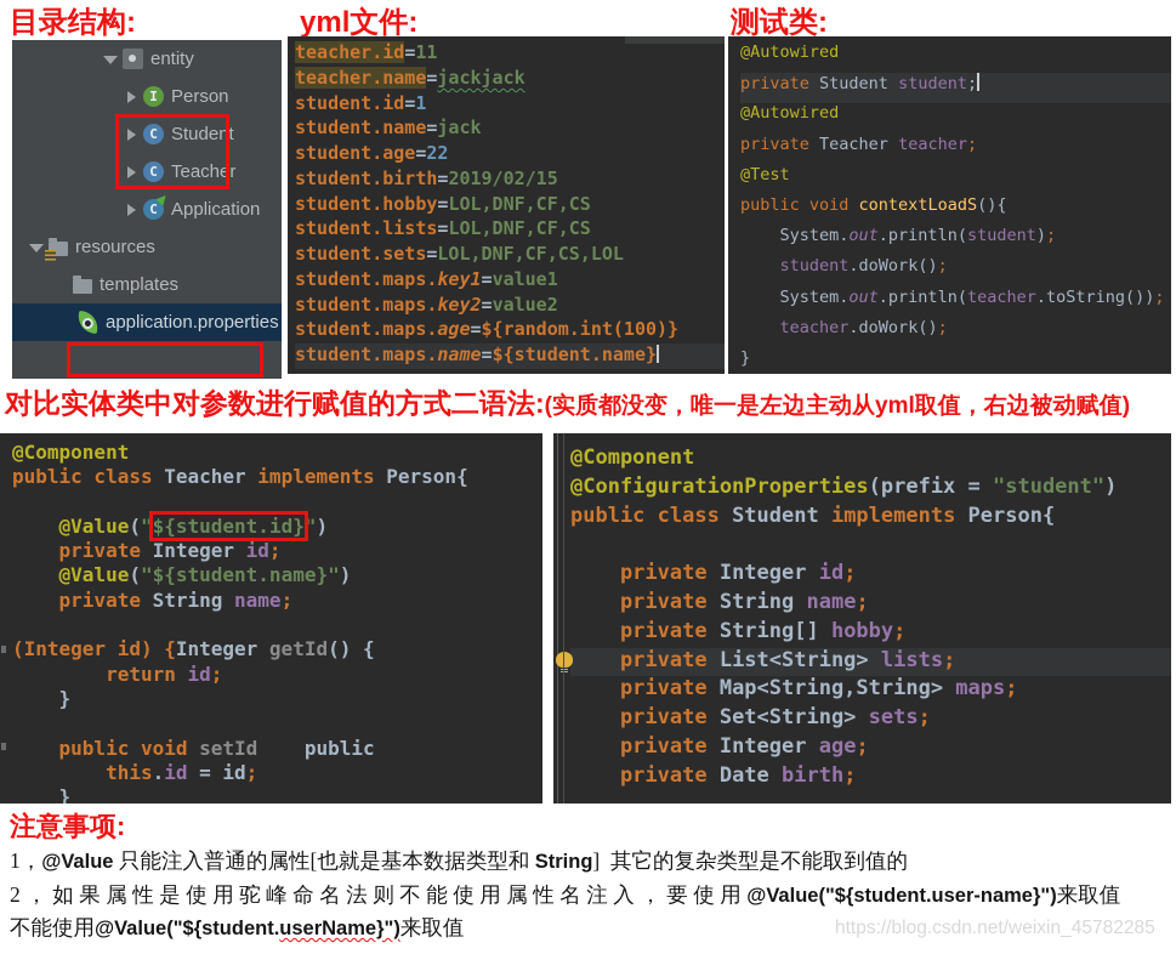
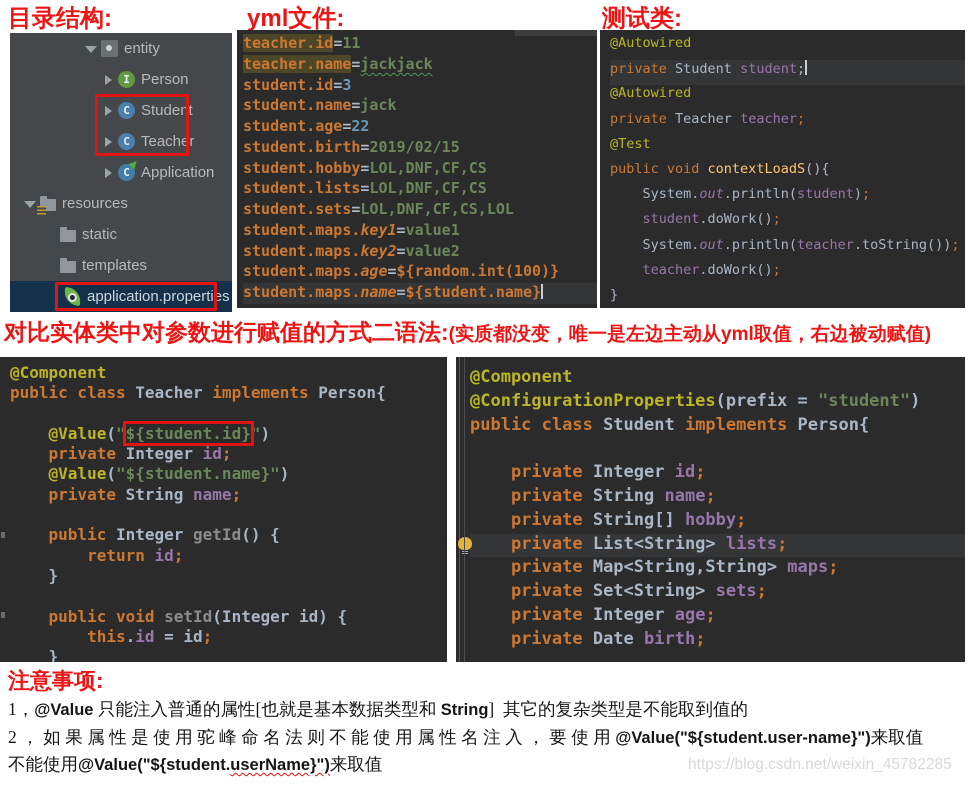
  目录结构:
  yml文件:
  测试类:
  entity
  Person
  Student
  Teacher
  Application
  resources
+ static
  templates
  application.properties
  teacher.id=11
  teacher.name=jackjack
- student.id=1
+ student.id=3
  student.name=jack
  student.age=22
  student.birth=2019/02/15
  student.hobby=LOL,DNF,CF,CS
  student.lists=LOL,DNF,CF,CS
  student.sets=LOL,DNF,CF,CS,LOL
  student.maps.key1=value1
  student.maps.key2=value2
  student.maps.age=${random.int(100)}
  student.maps.name=${student.name}
  @Autowired
  private Student student;
  @Autowired
  private Teacher teacher;
  @Test
  public void contextLoadS(){
  System.out.println(student);
  student.doWork();
  System.out.println(teacher.toString());
  teacher.doWork();
  }
  对比实体类中对参数进行赋值的方式二语法:(实质都没变，唯一是左边主动从yml取值，右边被动赋值)
  @Component
  public class Teacher implements Person{
  @Value("${student.id}")
  private Integer id;
  @Value("${student.name}")
  private String name;
- (Integer id) {Integer getId() {
+ public Integer getId() {
  return id;
  }
- public void setId public
+ public void setId(Integer id) {
  this.id = id;
  }
  @Component
  @ConfigurationProperties(prefix = "student")
  public class Student implements Person{
  private Integer id;
  private String name;
  private String[] hobby;
  private List<String> lists;
  private Map<String,String> maps;
  private Set<String> sets;
  private Integer age;
  private Date birth;
  注意事项:
  1，@Value 只能注入普通的属性[也就是基本数据类型和 String] 其它的复杂类型是不能取到值的
  2，如果属性是使用驼峰命名法则不能使用属性名注入，要使用@Value("${student.user-name}")来取值
  不能使用@Value("${student.userName}")来取值
  https://blog.csdn.net/weixin_45782285
